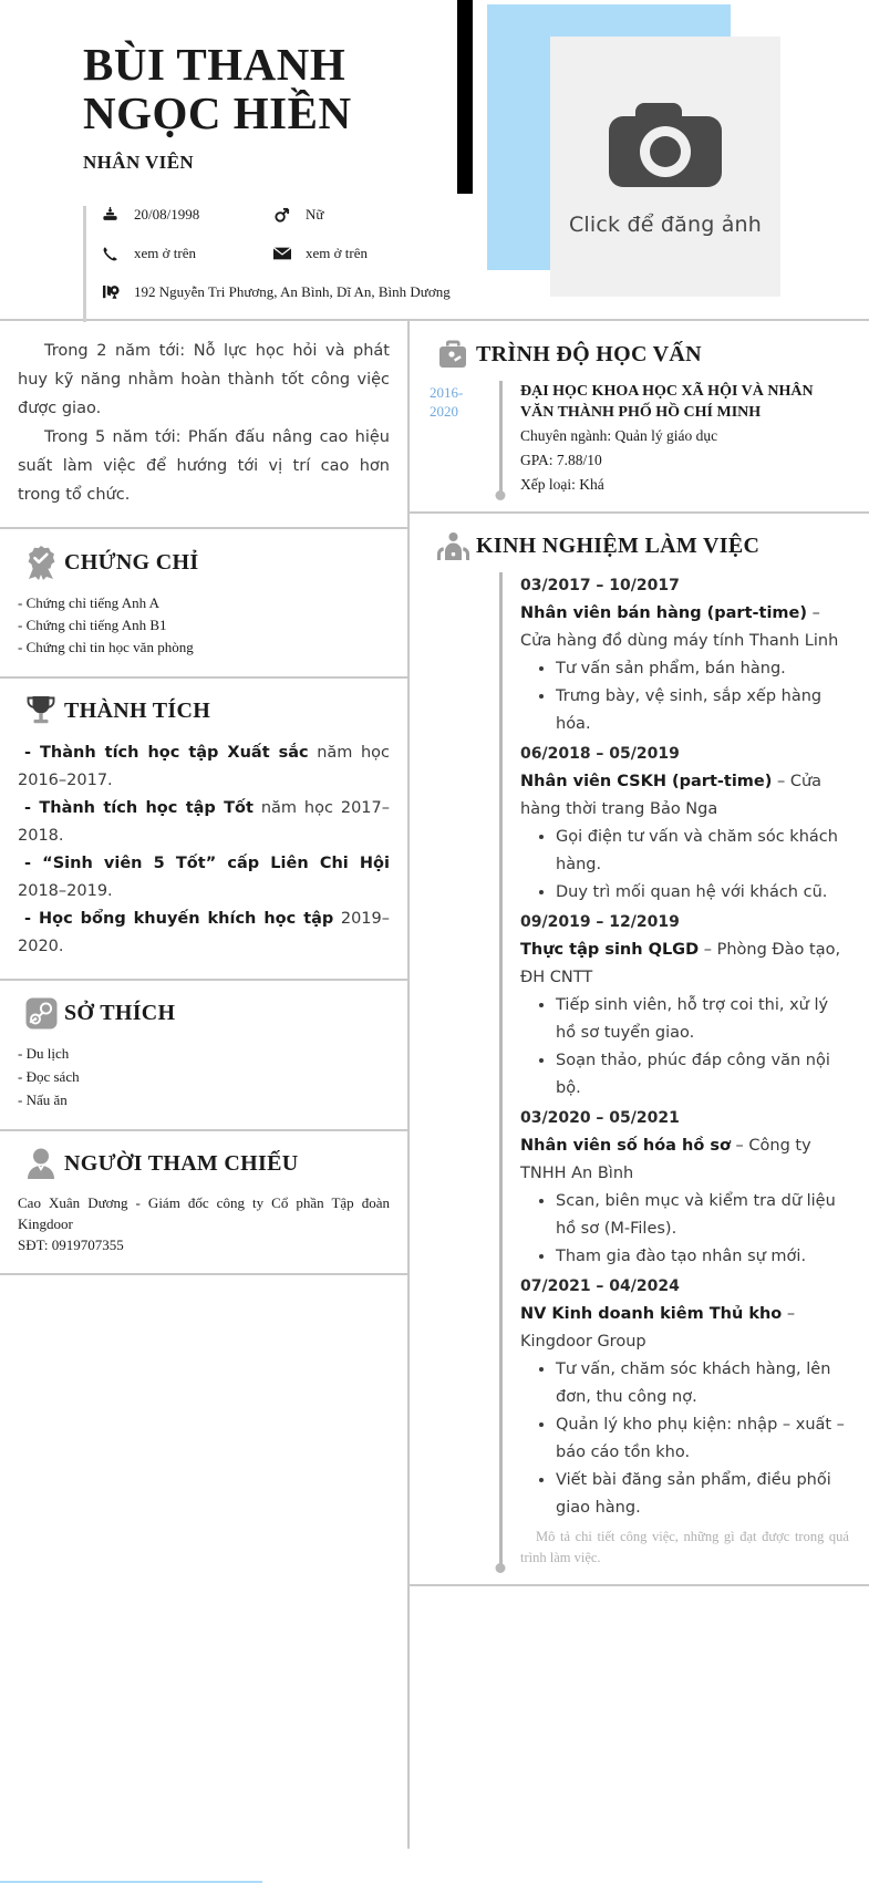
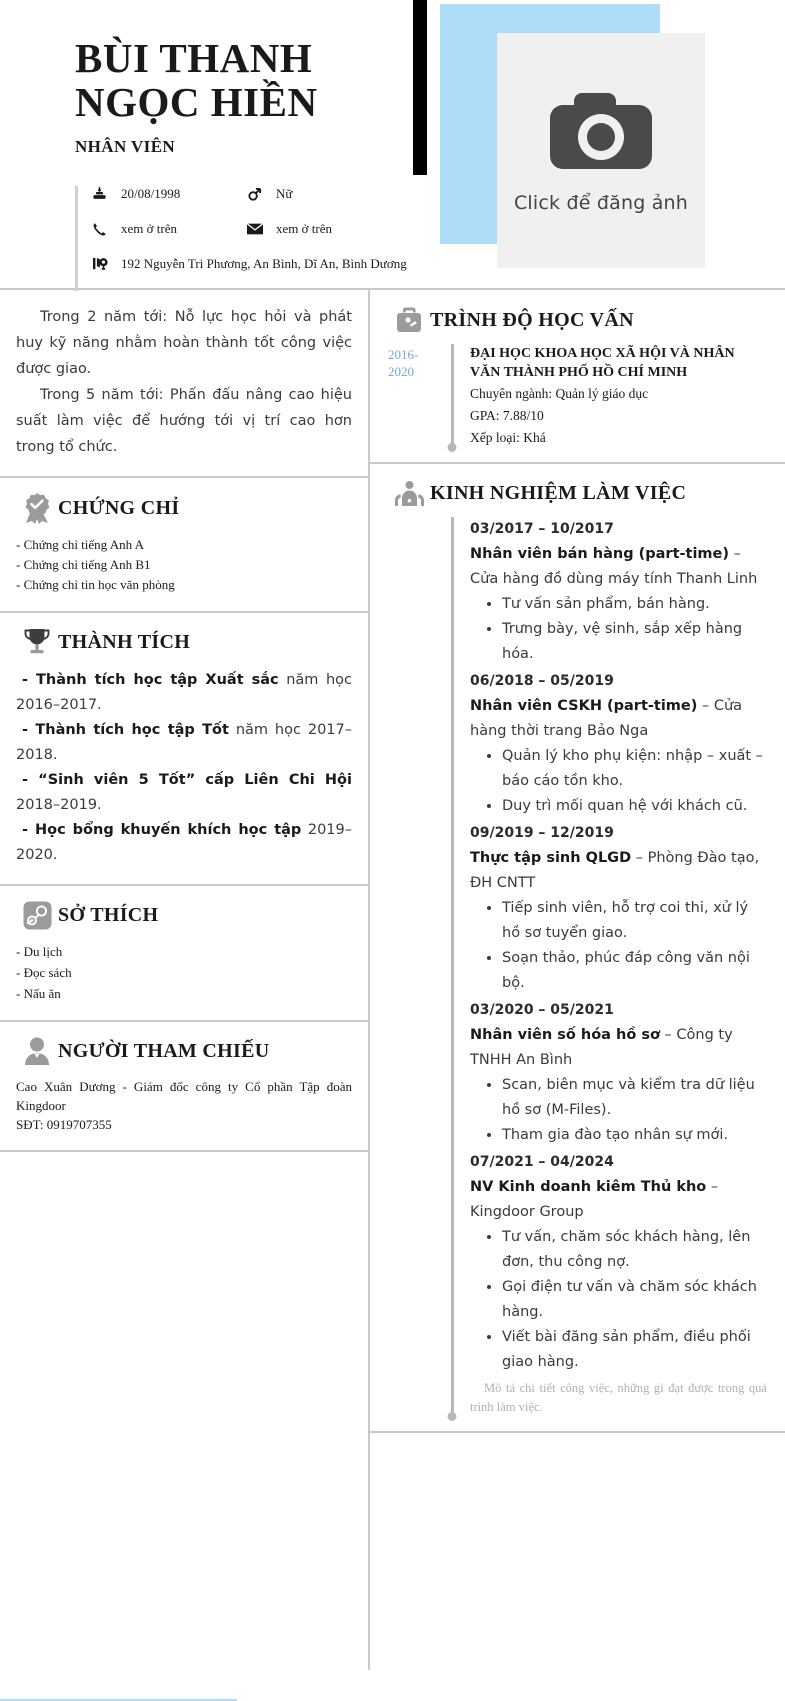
  Click để đăng ảnh
  BÙI THANH
  NGỌC HIỀN
  NHÂN VIÊN
  20/08/1998
  Nữ
  xem ở trên
  xem ở trên
  192 Nguyễn Tri Phương, An Bình, Dĩ An, Bình Dương
  Trong 2 năm tới: Nỗ lực học hỏi và phát huy kỹ năng nhằm hoàn thành tốt công việc được giao.
  Trong 5 năm tới: Phấn đấu nâng cao hiệu suất làm việc để hướng tới vị trí cao hơn trong tổ chức.
  CHỨNG CHỈ
  - Chứng chỉ tiếng Anh A
  - Chứng chỉ tiếng Anh B1
  - Chứng chỉ tin học văn phòng
  THÀNH TÍCH
  - Thành tích học tập Xuất sắc năm học 2016–2017.
  - Thành tích học tập Tốt năm học 2017–2018.
  - “Sinh viên 5 Tốt” cấp Liên Chi Hội 2018–2019.
  - Học bổng khuyến khích học tập 2019–2020.
  SỞ THÍCH
  - Du lịch
  - Đọc sách
  - Nấu ăn
  NGƯỜI THAM CHIẾU
  Cao Xuân Dương - Giám đốc công ty Cổ phần Tập đoàn Kingdoor
  SĐT: 0919707355
  TRÌNH ĐỘ HỌC VẤN
  2016-2020
  ĐẠI HỌC KHOA HỌC XÃ HỘI VÀ NHÂN VĂN THÀNH PHỐ HỒ CHÍ MINH
  Chuyên ngành: Quản lý giáo dục
  GPA: 7.88/10
  Xếp loại: Khá
  KINH NGHIỆM LÀM VIỆC
  03/2017 – 10/2017
  Nhân viên bán hàng (part-time) – Cửa hàng đồ dùng máy tính Thanh Linh
  Tư vấn sản phẩm, bán hàng.
  Trưng bày, vệ sinh, sắp xếp hàng hóa.
  06/2018 – 05/2019
  Nhân viên CSKH (part-time) – Cửa hàng thời trang Bảo Nga
- Gọi điện tư vấn và chăm sóc khách hàng.
+ Quản lý kho phụ kiện: nhập – xuất – báo cáo tồn kho.
  Duy trì mối quan hệ với khách cũ.
  09/2019 – 12/2019
  Thực tập sinh QLGD – Phòng Đào tạo, ĐH CNTT
  Tiếp sinh viên, hỗ trợ coi thi, xử lý hồ sơ tuyển giao.
  Soạn thảo, phúc đáp công văn nội bộ.
  03/2020 – 05/2021
  Nhân viên số hóa hồ sơ – Công ty TNHH An Bình
  Scan, biên mục và kiểm tra dữ liệu hồ sơ (M-Files).
  Tham gia đào tạo nhân sự mới.
  07/2021 – 04/2024
  NV Kinh doanh kiêm Thủ kho – Kingdoor Group
  Tư vấn, chăm sóc khách hàng, lên đơn, thu công nợ.
- Quản lý kho phụ kiện: nhập – xuất – báo cáo tồn kho.
+ Gọi điện tư vấn và chăm sóc khách hàng.
  Viết bài đăng sản phẩm, điều phối giao hàng.
  Mô tả chi tiết công việc, những gì đạt được trong quá trình làm việc.
